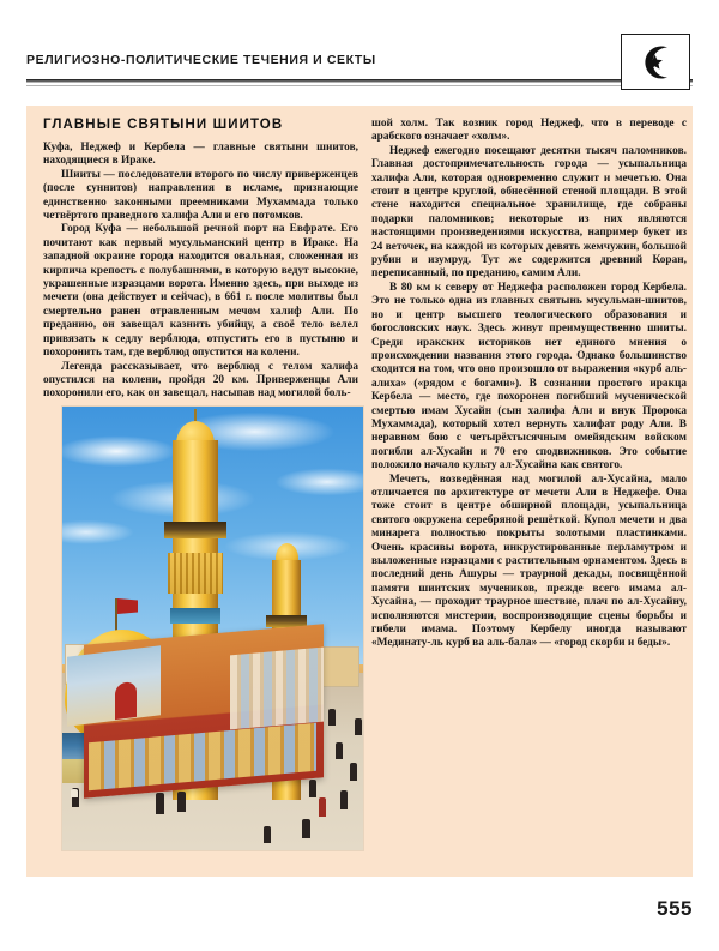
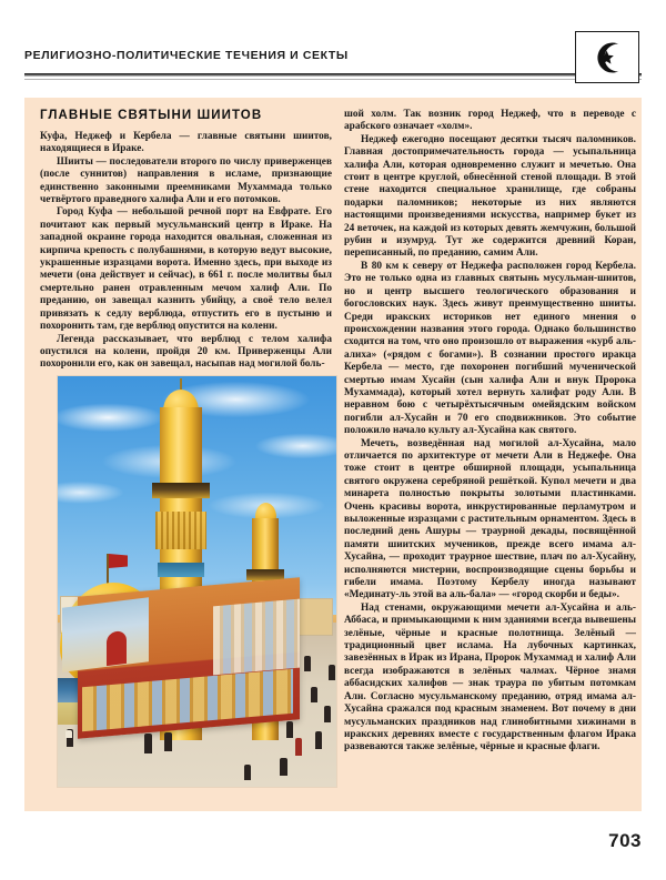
  РЕЛИГИОЗНО-ПОЛИТИЧЕСКИЕ ТЕЧЕНИЯ И СЕКТЫ
  ГЛАВНЫЕ СВЯТЫНИ ШИИТОВ
  Куфа, Неджеф и Кербела — главные святыни шиитов, находящиеся в Ираке.
  Шииты — последователи второго по числу приверженцев (после суннитов) направления в исламе, признающие единственно законными преемниками Мухаммада только четвёртого праведного халифа Али и его потомков.
  Город Куфа — небольшой речной порт на Евфрате. Его почитают как первый мусульманский центр в Ираке. На западной окраине города находится овальная, сложенная из кирпича крепость с полубашнями, в которую ведут высокие, украшенные изразцами ворота. Именно здесь, при выходе из мечети (она действует и сейчас), в 661 г. после молитвы был смертельно ранен отравленным мечом халиф Али. По преданию, он завещал казнить убийцу, а своё тело велел привязать к седлу верблюда, отпустить его в пустыню и похоронить там, где верблюд опустится на колени.
  Легенда рассказывает, что верблюд с телом халифа опустился на колени, пройдя 20 км. Приверженцы Али похоронили его, как он завещал, насыпав над могилой боль-
  шой холм. Так возник город Неджеф, что в переводе с арабского означает «холм».
  Неджеф ежегодно посещают десятки тысяч паломников. Главная достопримечательность города — усыпальница халифа Али, которая одновременно служит и мечетью. Она стоит в центре круглой, обнесённой стеной площади. В этой стене находится специальное хранилище, где собраны подарки паломников; некоторые из них являются настоящими произведениями искусства, например букет из 24 веточек, на каждой из которых девять жемчужин, большой рубин и изумруд. Тут же содержится древний Коран, переписанный, по преданию, самим Али.
  В 80 км к северу от Неджефа расположен город Кербела. Это не только одна из главных святынь мусульман-шиитов, но и центр высшего теологического образования и богословских наук. Здесь живут преимущественно шииты. Среди иракских историков нет единого мнения о происхождении названия этого города. Однако большинство сходится на том, что оно произошло от выражения «курб аль-алиха» («рядом с богами»). В сознании простого иракца Кербела — место, где похоронен погибший мученической смертью имам Хусайн (сын халифа Али и внук Пророка Мухаммада), который хотел вернуть халифат роду Али. В неравном бою с четырёхтысячным омейядским войском погибли ал-Хусайн и 70 его сподвижников. Это событие положило начало культу ал-Хусайна как святого.
- Мечеть, возведённая над могилой ал-Хусайна, мало отличается по архитектуре от мечети Али в Неджефе. Она тоже стоит в центре обширной площади, усыпальница святого окружена серебряной решёткой. Купол мечети и два минарета полностью покрыты золотыми пластинками. Очень красивы ворота, инкрустированные перламутром и выложенные изразцами с растительным орнаментом. Здесь в последний день Ашуры — траурной декады, посвящённой памяти шиитских мучеников, прежде всего имама ал-Хусайна, — проходит траурное шествие, плач по ал-Хусайну, исполняются мистерии, воспроизводящие сцены борьбы и гибели имама. Поэтому Кербелу иногда называют «Мединату-ль курб ва аль-бала» — «город скорби и беды».
+ Мечеть, возведённая над могилой ал-Хусайна, мало отличается по архитектуре от мечети Али в Неджефе. Она тоже стоит в центре обширной площади, усыпальница святого окружена серебряной решёткой. Купол мечети и два минарета полностью покрыты золотыми пластинками. Очень красивы ворота, инкрустированные перламутром и выложенные изразцами с растительным орнаментом. Здесь в последний день Ашуры — траурной декады, посвящённой памяти шиитских мучеников, прежде всего имама ал-Хусайна, — проходит траурное шествие, плач по ал-Хусайну, исполняются мистерии, воспроизводящие сцены борьбы и гибели имама. Поэтому Кербелу иногда называют «Мединату-ль этой ва аль-бала» — «город скорби и беды».
+ Над стенами, окружающими мечети ал-Хусайна и аль-Аббаса, и примыкающими к ним зданиями всегда вывешены зелёные, чёрные и красные полотнища. Зелёный — традиционный цвет ислама. На лубочных картинках, завезённых в Ирак из Ирана, Пророк Мухаммад и халиф Али всегда изображаются в зелёных чалмах. Чёрное знамя аббасидских халифов — знак траура по убитым потомкам Али. Согласно мусульманскому преданию, отряд имама ал-Хусайна сражался под красным знаменем. Вот почему в дни мусульманских праздников над глинобитными хижинами в иракских деревнях вместе с государственным флагом Ирака развеваются также зелёные, чёрные и красные флаги.
- 555
+ 703
